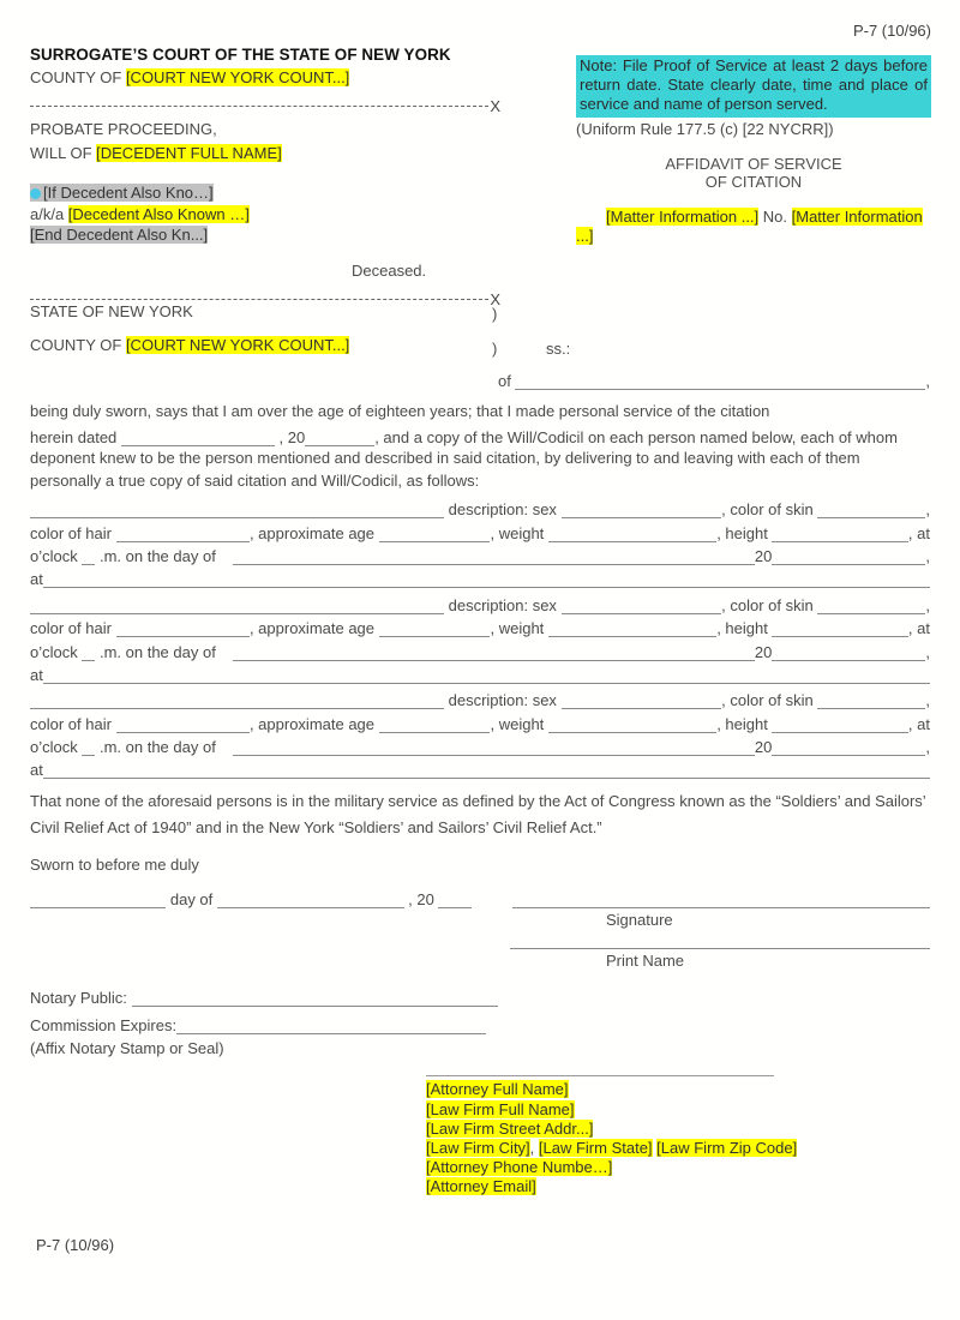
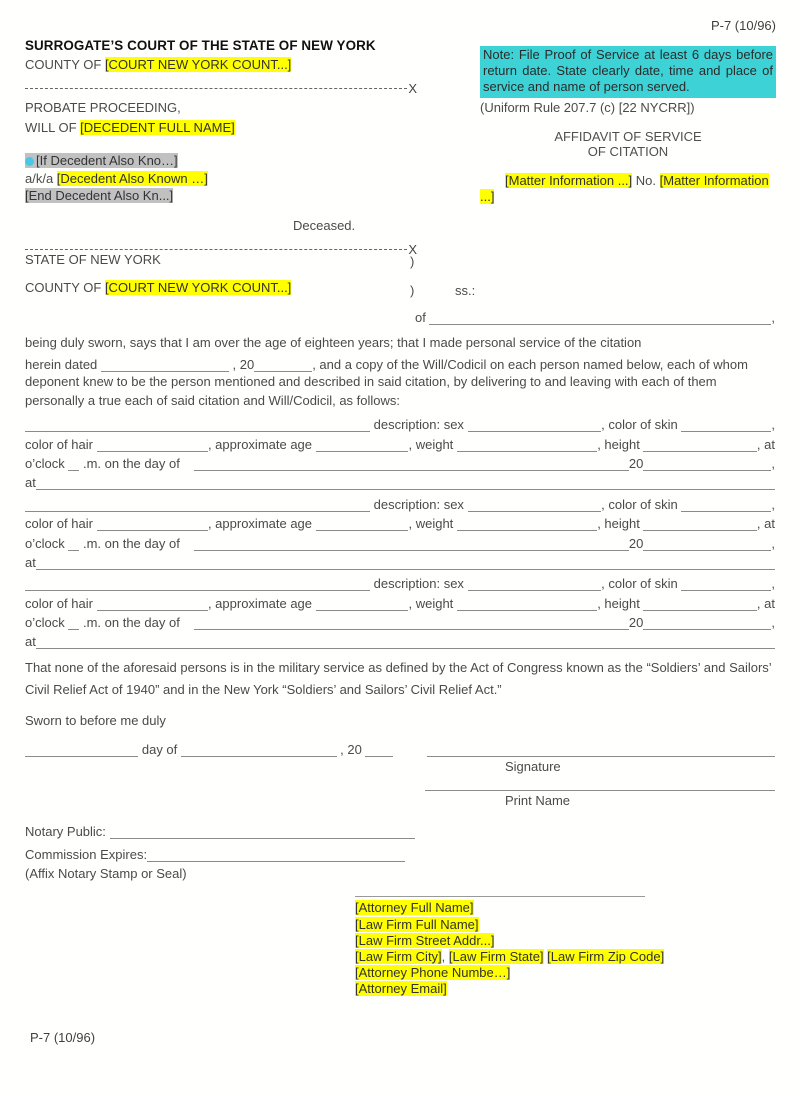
  P-7 (10/96)
- Note: File Proof of Service at least 2 days before return date. State clearly date, time and place of service and name of person served.
+ Note: File Proof of Service at least 6 days before return date. State clearly date, time and place of service and name of person served.
- (Uniform Rule 177.5 (c) [22 NYCRR])
+ (Uniform Rule 207.7 (c) [22 NYCRR])
  AFFIDAVIT OF SERVICE
  OF CITATION
  [Matter Information ...] No. [Matter Information ...]
  SURROGATE’S COURT OF THE STATE OF NEW YORK
  COUNTY OF [COURT NEW YORK COUNT...]
  X
  PROBATE PROCEEDING,
  WILL OF [DECEDENT FULL NAME]
  [If Decedent Also Kno…]
  a/k/a [Decedent Also Known …]
  [End Decedent Also Kn...]
  Deceased.
  X
  STATE OF NEW YORK
  )
  COUNTY OF [COURT NEW YORK COUNT...]
  )
  ss.:
  of
  ,
  being duly sworn, says that I am over the age of eighteen years; that I made personal service of the citation
  herein dated
  , 20
  , and a copy of the Will/Codicil on each person named below, each of whom
  deponent knew to be the person mentioned and described in said citation, by delivering to and leaving with each of them
- personally a true copy of said citation and Will/Codicil, as follows:
+ personally a true each of said citation and Will/Codicil, as follows:
  description: sex
  , color of skin
  ,
  color of hair
  , approximate age
  , weight
  , height
  , at
  o’clock
  .m. on the day of
  20
  ,
  at
  description: sex
  , color of skin
  ,
  color of hair
  , approximate age
  , weight
  , height
  , at
  o’clock
  .m. on the day of
  20
  ,
  at
  description: sex
  , color of skin
  ,
  color of hair
  , approximate age
  , weight
  , height
  , at
  o’clock
  .m. on the day of
  20
  ,
  at
  That none of the aforesaid persons is in the military service as defined by the Act of Congress known as the “Soldiers’ and Sailors’ Civil Relief Act of 1940” and in the New York “Soldiers’ and Sailors’ Civil Relief Act.”
  Sworn to before me duly
  day of
  , 20
  Signature
  Print Name
  Notary Public:
  Commission Expires:
  (Affix Notary Stamp or Seal)
  [Attorney Full Name]
  [Law Firm Full Name]
  [Law Firm Street Addr...]
  [Law Firm City], [Law Firm State] [Law Firm Zip Code]
  [Attorney Phone Numbe…]
  [Attorney Email]
  P-7 (10/96)
